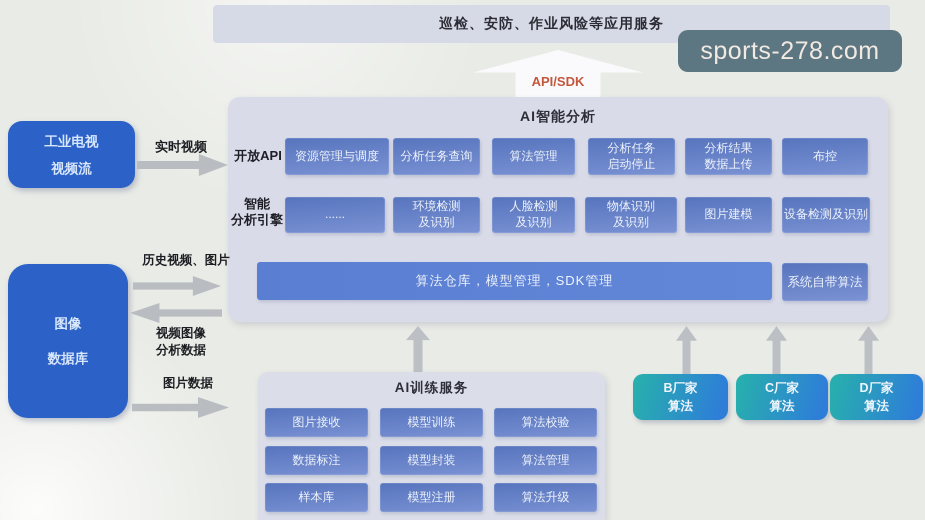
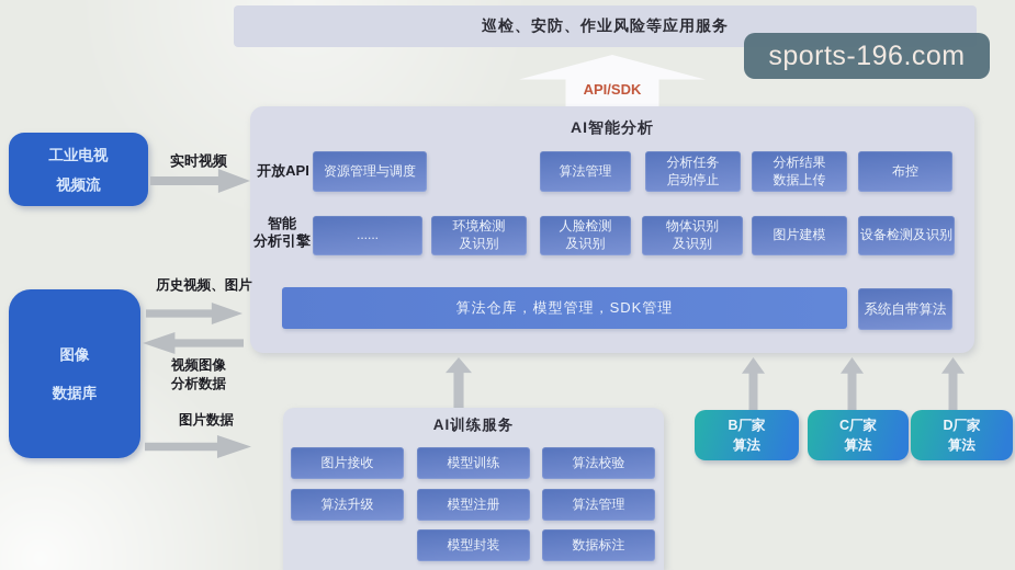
  巡检、安防、作业风险等应用服务
- sports-278.com
+ sports-196.com
  API/SDK
  AI智能分析
  开放API
  资源管理与调度
- 分析任务查询
  算法管理
  分析任务
  启动停止
  分析结果
  数据上传
  布控
  智能
  分析引擎
  ......
  环境检测
  及识别
  人脸检测
  及识别
  物体识别
  及识别
  图片建模
  设备检测及识别
  算法仓库，模型管理，SDK管理
  系统自带算法
  工业电视
  视频流
  图像
  数据库
  实时视频
  历史视频、图片
  视频图像
  分析数据
  图片数据
  AI训练服务
  图片接收
  模型训练
  算法校验
- 数据标注
+ 算法升级
- 模型封装
+ 模型注册
  算法管理
- 样本库
- 模型注册
+ 模型封装
- 算法升级
+ 数据标注
  B厂家
  算法
  C厂家
  算法
  D厂家
  算法
